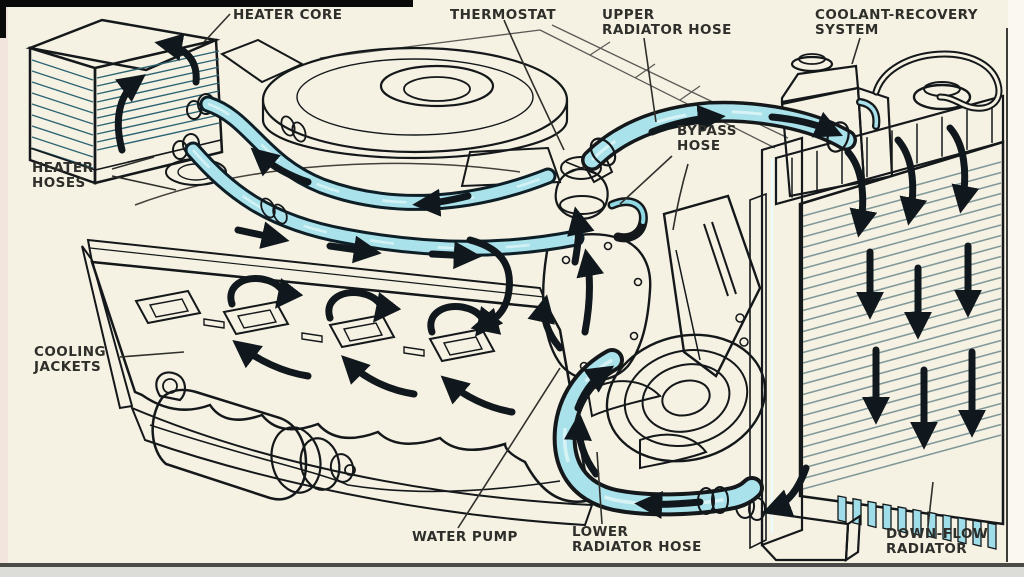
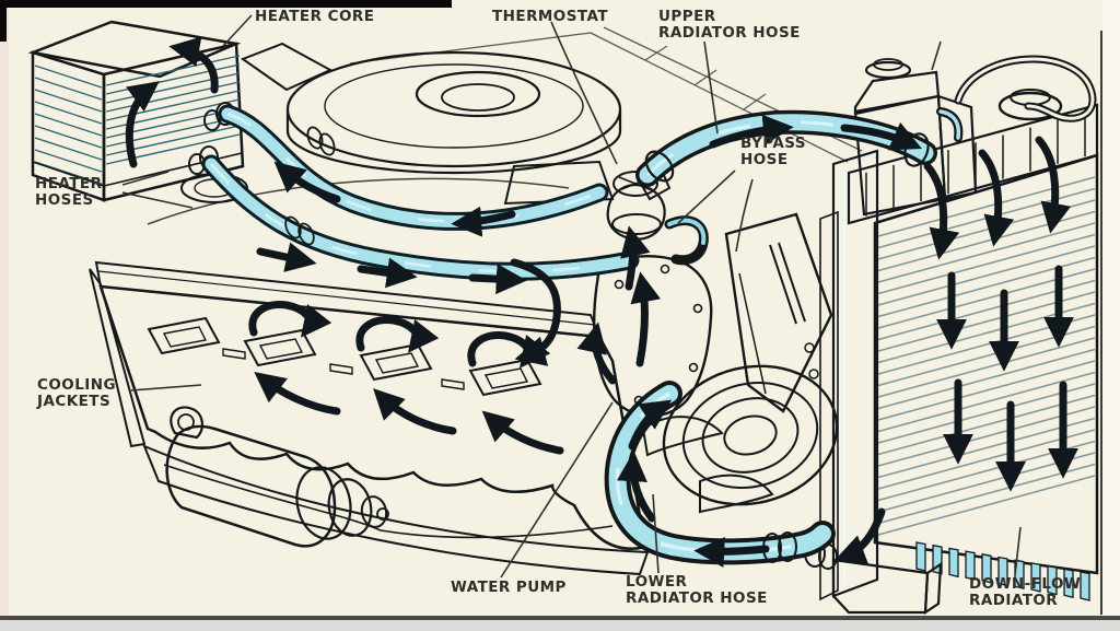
  HEATER CORE
  THERMOSTAT
  UPPER
  RADIATOR HOSE
- COOLANT-RECOVERY
- SYSTEM
  BYPASS
  HOSE
  HEATER
  HOSES
  COOLING
  JACKETS
  WATER PUMP
  LOWER
  RADIATOR HOSE
  DOWN-FLOW
  RADIATOR
